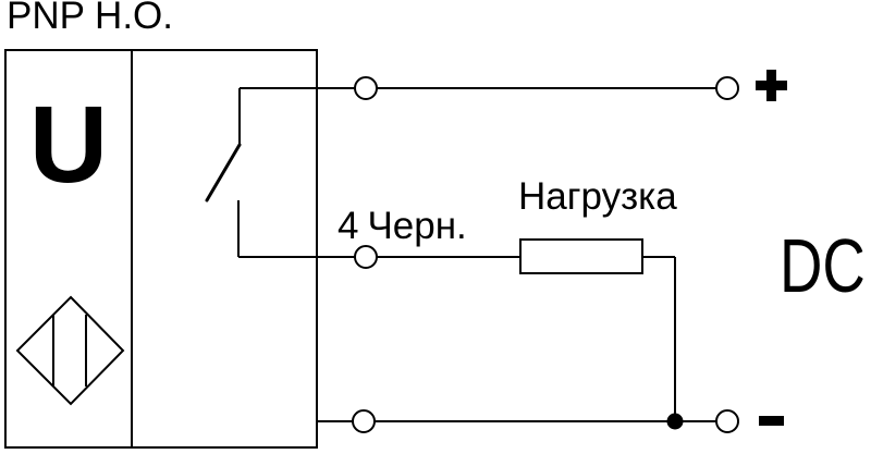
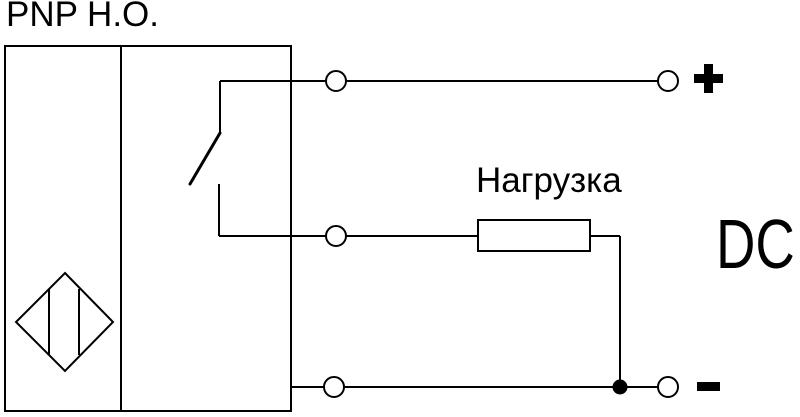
  PNP Н.О.
- U
- 4 Черн.
  Нагрузка
  DC
